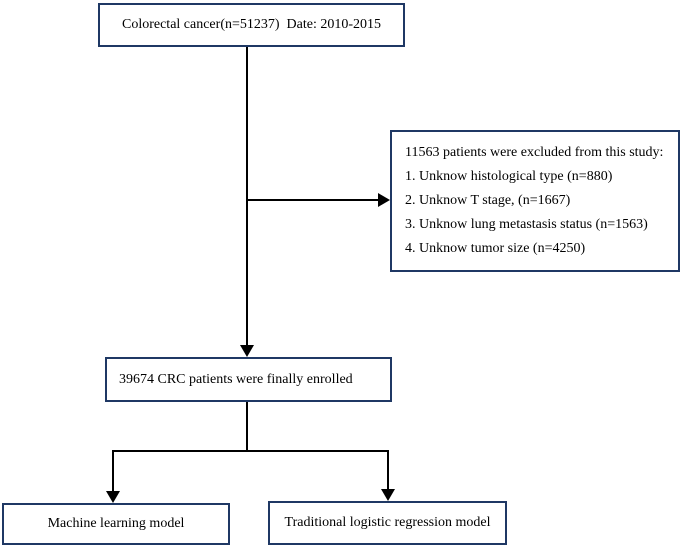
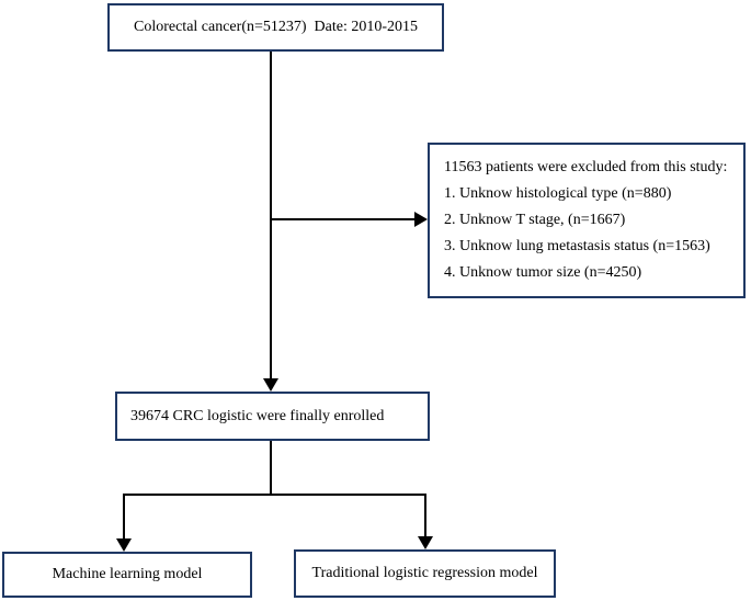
  Colorectal cancer(n=51237) Date: 2010-2015
  11563 patients were excluded from this study:
  1. Unknow histological type (n=880)
  2. Unknow T stage, (n=1667)
  3. Unknow lung metastasis status (n=1563)
  4. Unknow tumor size (n=4250)
- 39674 CRC patients were finally enrolled
+ 39674 CRC logistic were finally enrolled
  Machine learning model
  Traditional logistic regression model
